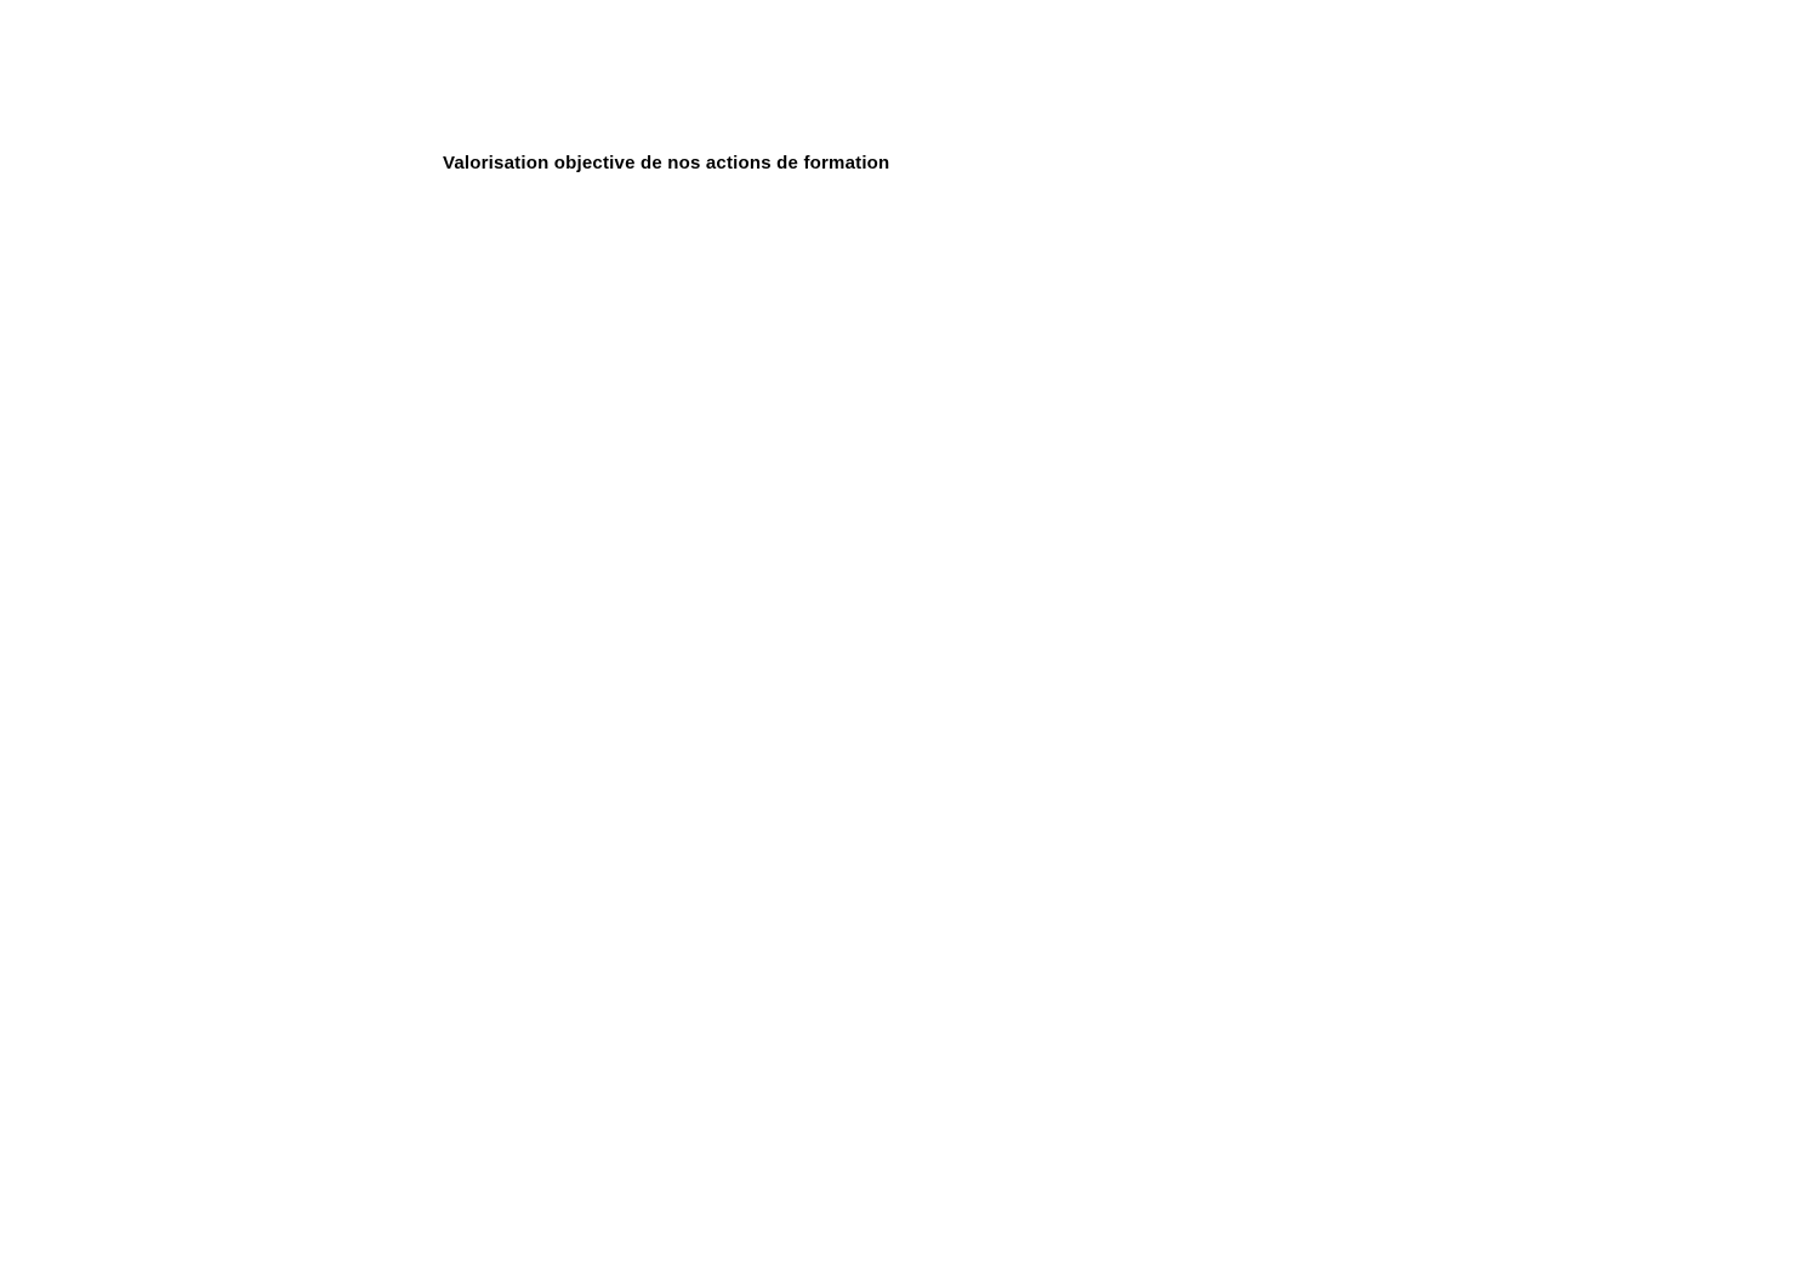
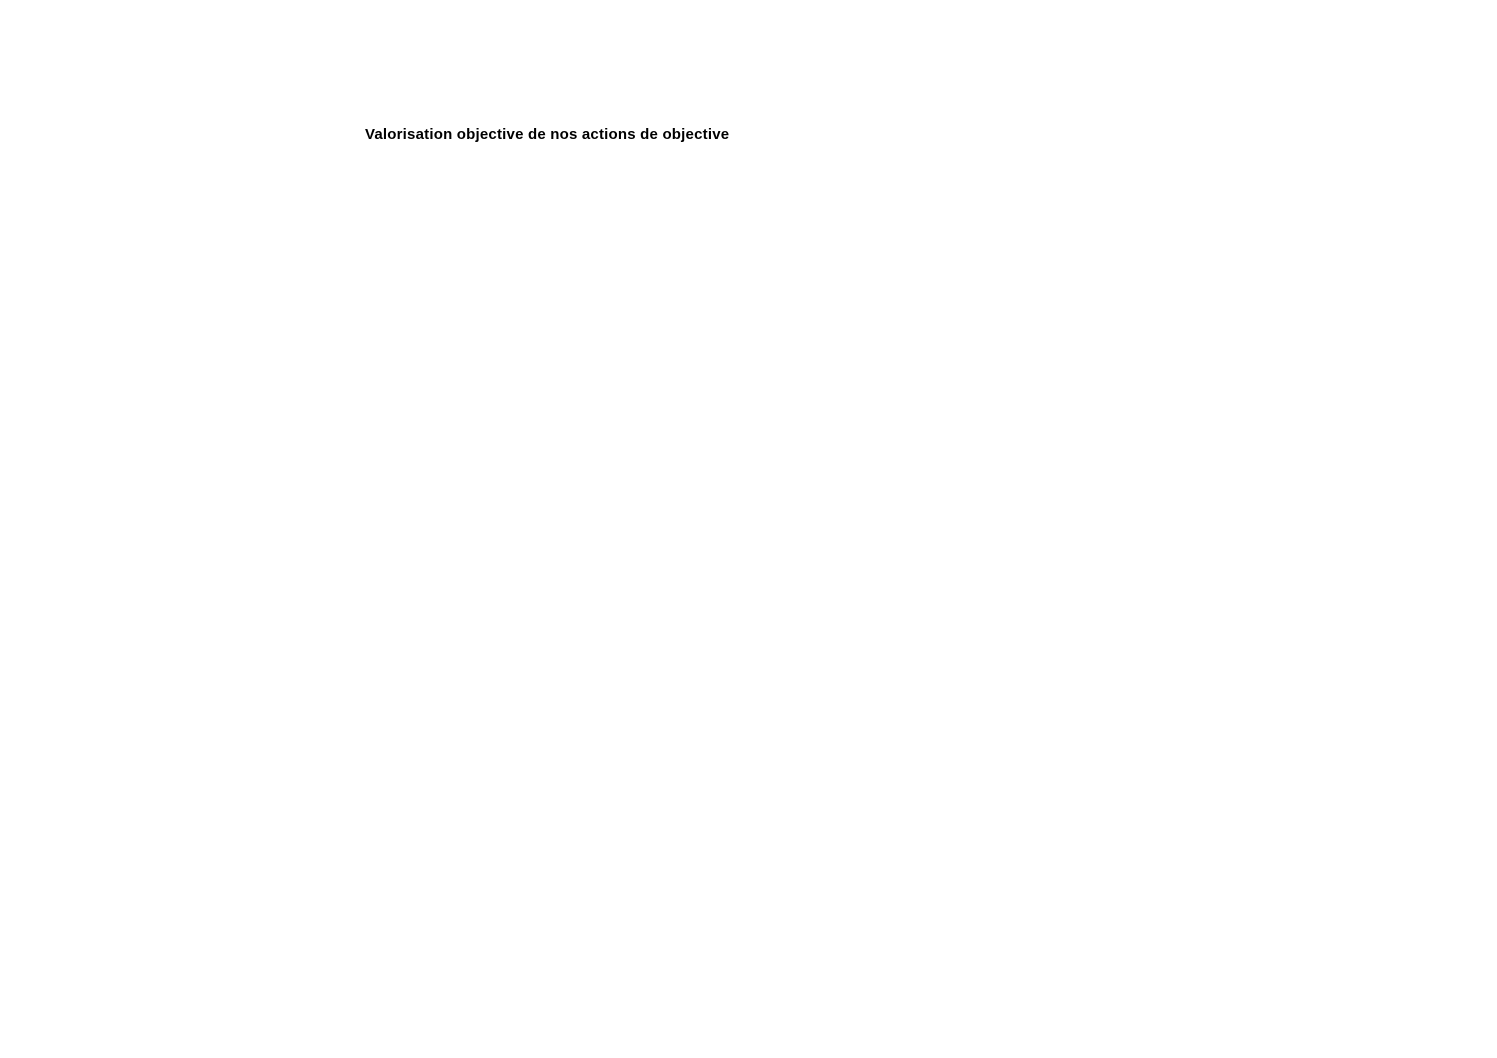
- Valorisation objective de nos actions de formation
+ Valorisation objective de nos actions de objective
